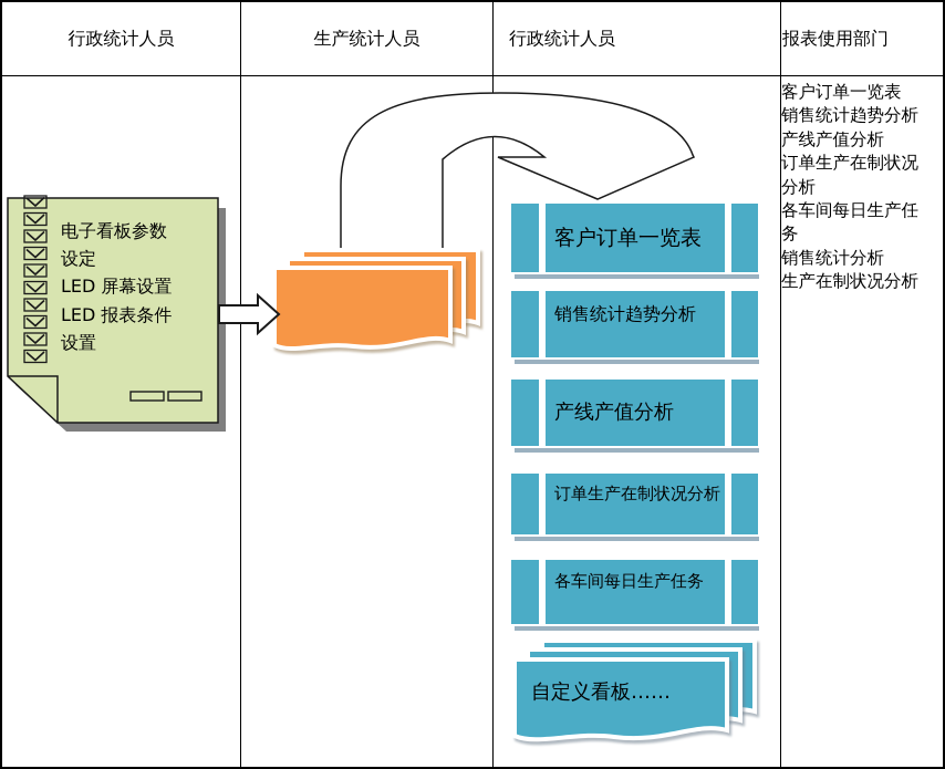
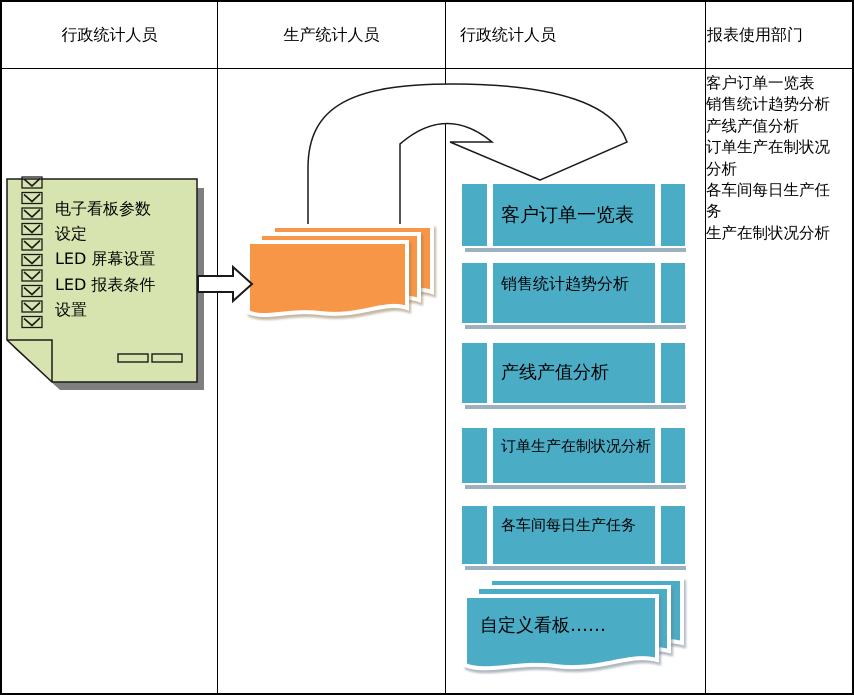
  行政统计人员
  生产统计人员
  行政统计人员
  报表使用部门
  电子看板参数
  设定
  LED 屏幕设置
  LED 报表条件
  设置
  客户订单一览表
  销售统计趋势分析
  产线产值分析
  订单生产在制状况分析
  各车间每日生产任务
  自定义看板……
  客户订单一览表
  销售统计趋势分析
  产线产值分析
  订单生产在制状况分析
  各车间每日生产任务
- 销售统计分析
  生产在制状况分析
